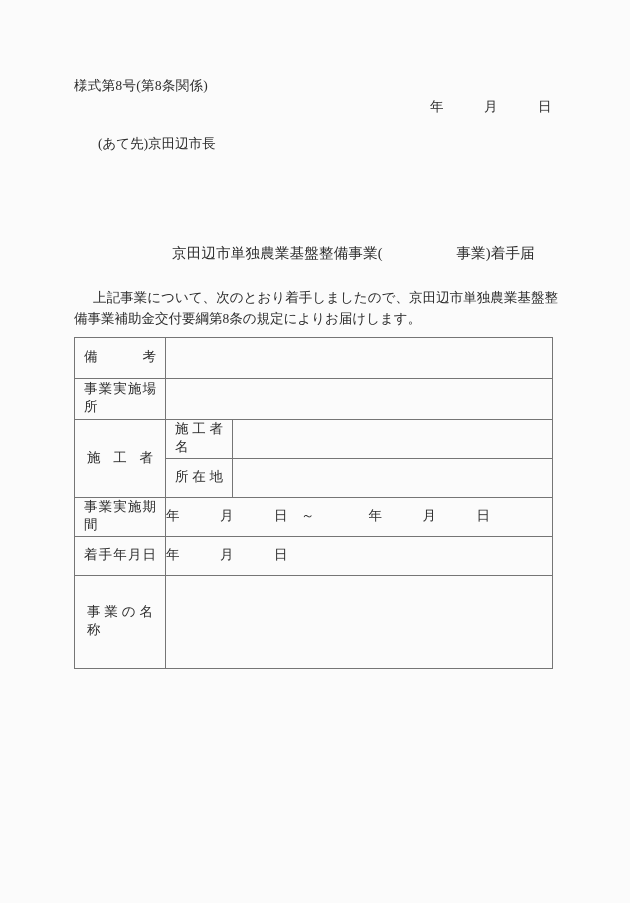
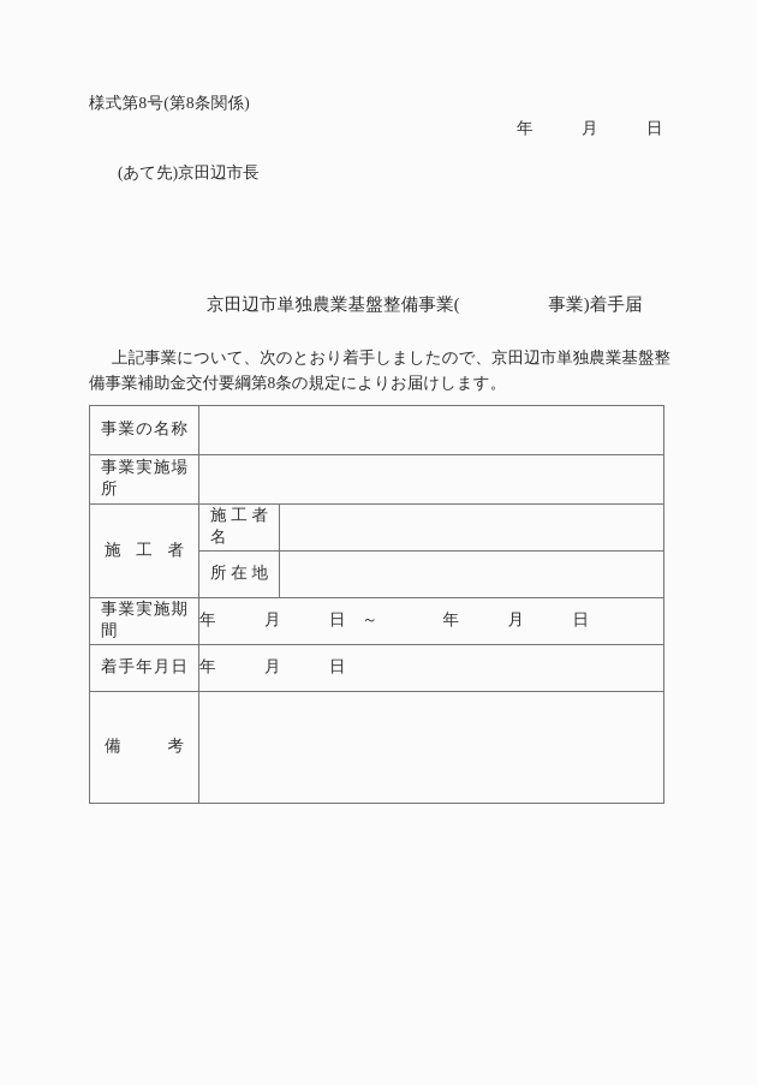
  様式第8号(第8条関係)
  年 月 日
  (あて先)京田辺市長
  京田辺市単独農業基盤整備事業( 事業)着手届
  上記事業について、次のとおり着手しましたので、京田辺市単独農業基盤整備事業補助金交付要綱第8条の規定によりお届けします。
- 備考
+ 事業の名称
  事業実施場所
  施工者	施工者名
  所在地
  事業実施期間	年 月 日 ～ 年 月 日
  着手年月日	年 月 日
- 事業の名称
+ 備考
